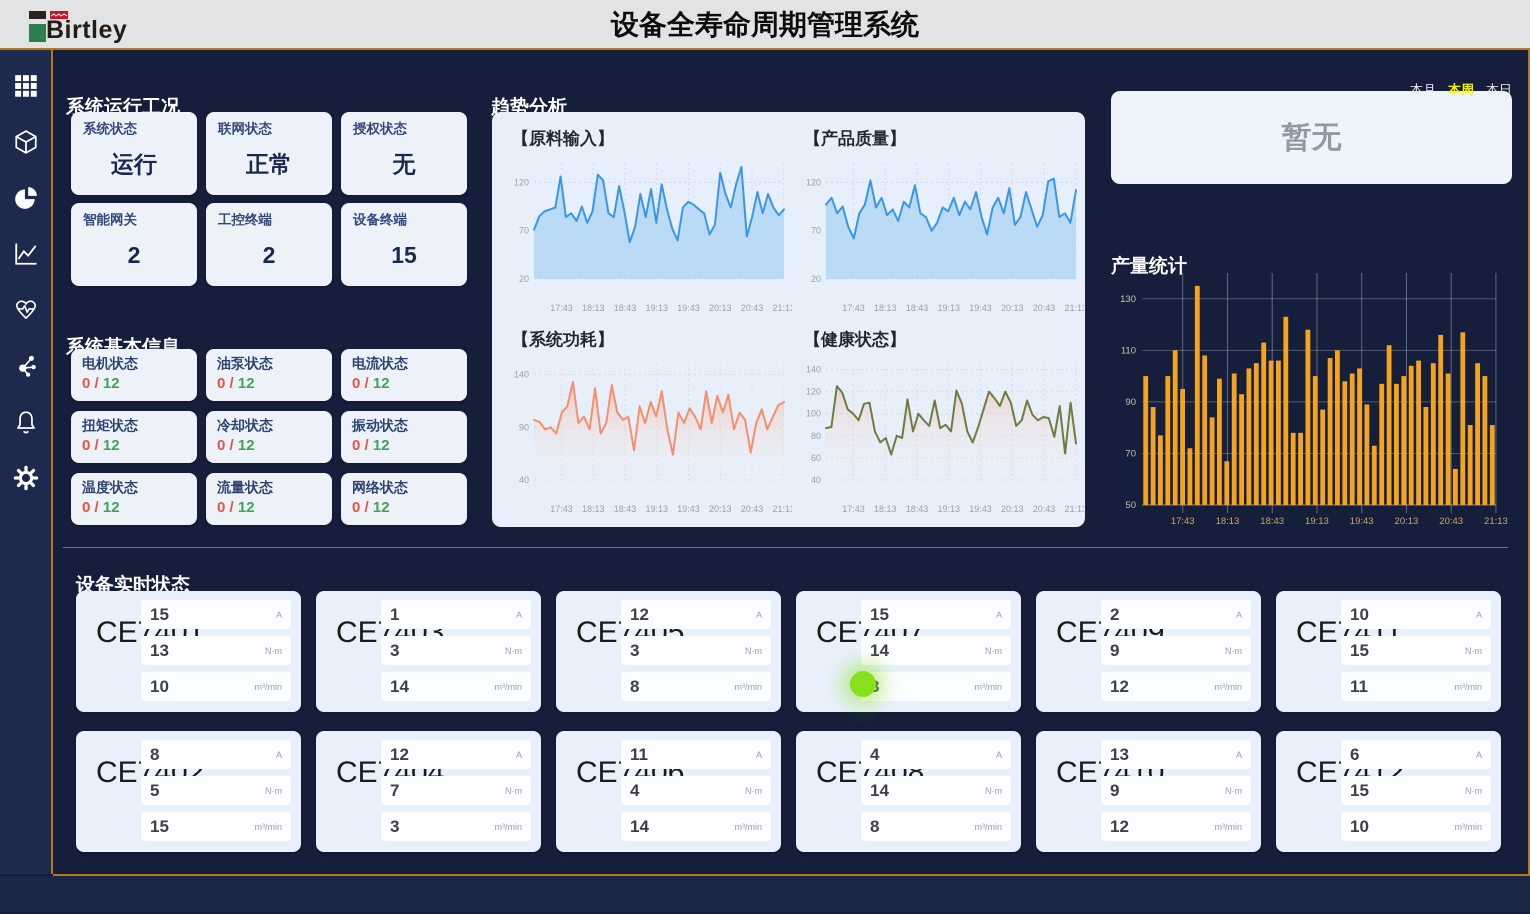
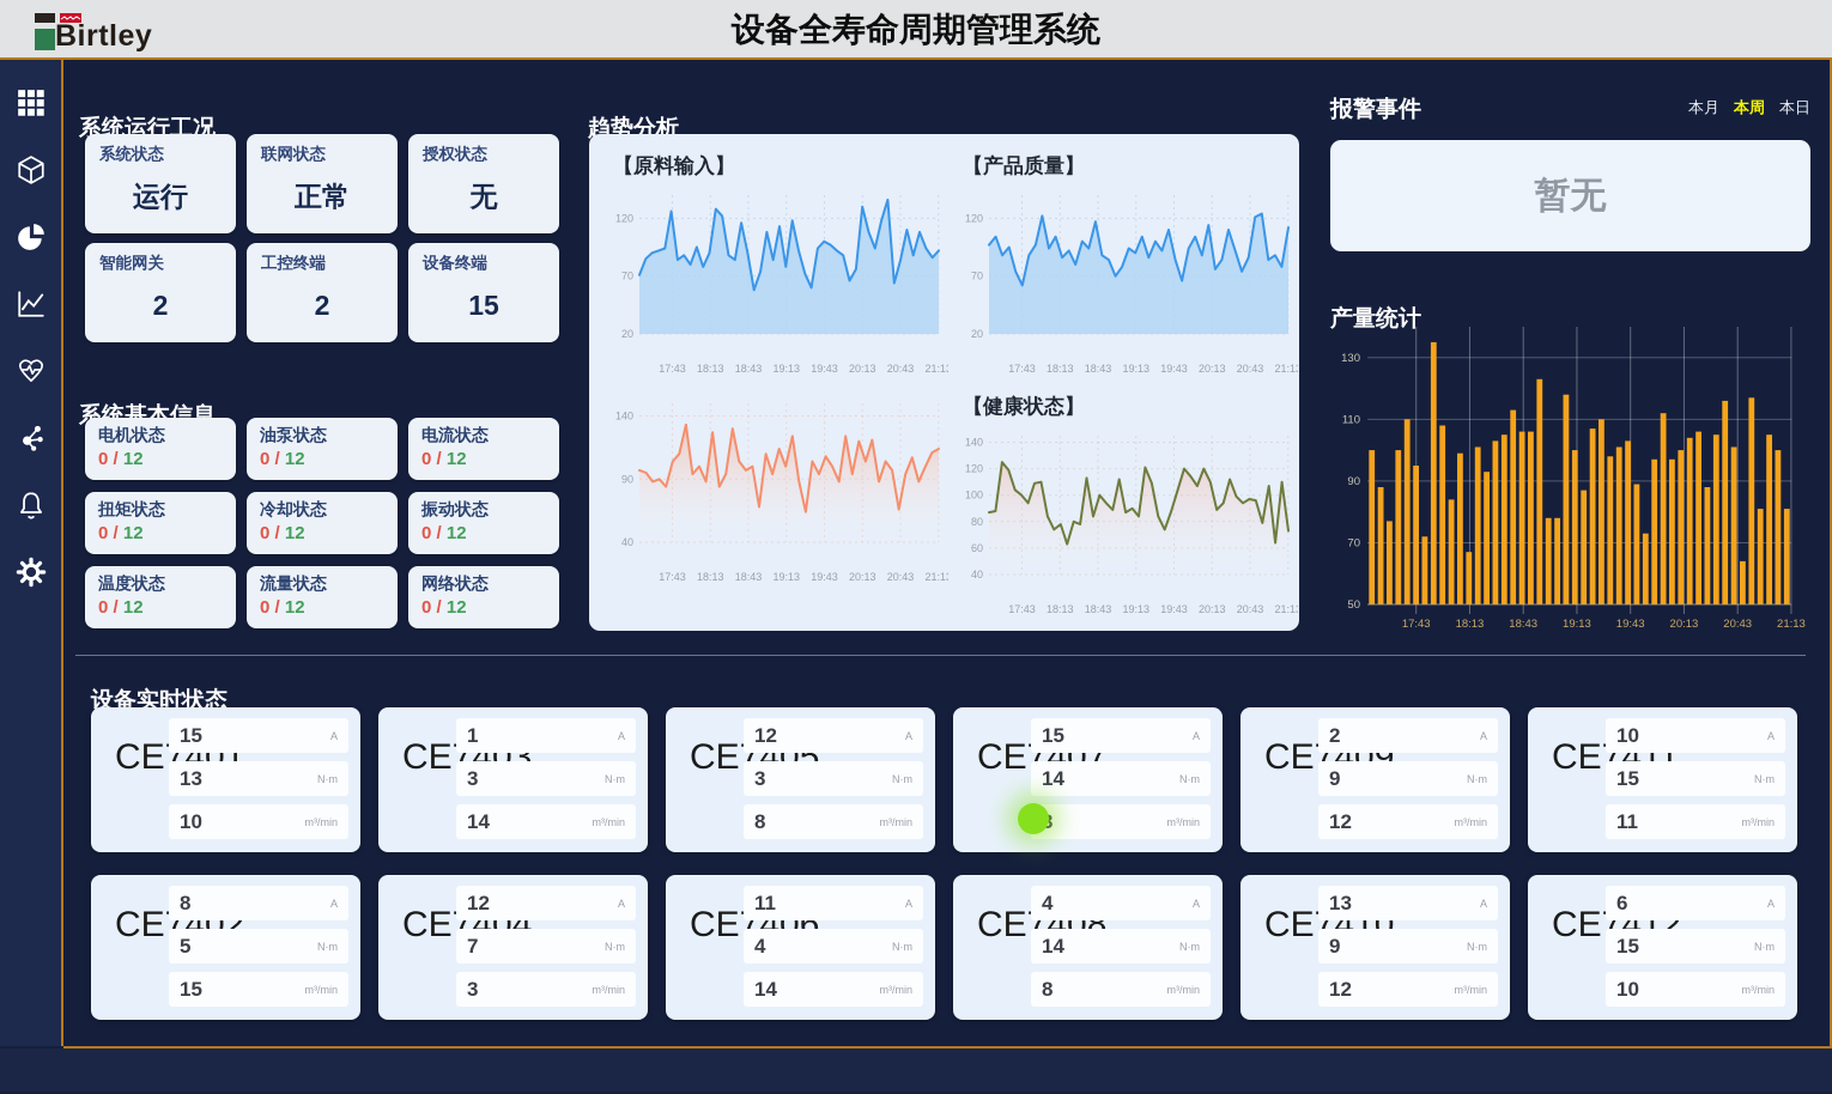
  Birtley
  设备全寿命周期管理系统
  系统运行工况
  系统状态
  运行
  联网状态
  正常
  授权状态
  无
  智能网关
  2
  工控终端
  2
  设备终端
  15
  系统基本信息
  电机状态
  0 / 12
  油泵状态
  0 / 12
  电流状态
  0 / 12
  扭矩状态
  0 / 12
  冷却状态
  0 / 12
  振动状态
  0 / 12
  温度状态
  0 / 12
  流量状态
  0 / 12
  网络状态
  0 / 12
  趋势分析
  【原料输入】
  120
  70
  20
  17:43
  18:13
  18:43
  19:13
  19:43
  20:13
  20:43
  21:1
  【产品质量】
  120
  70
  20
  17:43
  18:13
  18:43
  19:13
  19:43
  20:13
  20:43
  21:1
- 【系统功耗】
  140
  90
  40
  17:43
  18:13
  18:43
  19:13
  19:43
  20:13
  20:43
  21:1
  【健康状态】
  140
  120
  100
  80
  60
  40
  17:43
  18:13
  18:43
  19:13
  19:43
  20:13
  20:43
  21:1
+ 报警事件
  本月
  本周
  本日
  暂无
  产量统计
  130
  110
  90
  70
  50
  17:43
  18:13
  18:43
  19:13
  19:43
  20:13
  20:43
  21:13
  设备实时状态
  CE7401
  15
  A
  13
  N·m
  10
  m³/min
  CE7403
  1
  A
  3
  N·m
  14
  m³/min
  CE7405
  12
  A
  3
  N·m
  8
  m³/min
  CE7407
  15
  A
  14
  N·m
  m³/min
  CE7409
  2
  A
  9
  N·m
  12
  m³/min
  CE7411
  10
  A
  15
  N·m
  11
  m³/min
  CE7402
  8
  A
  5
  N·m
  15
  m³/min
  CE7404
  12
  A
  7
  N·m
  3
  m³/min
  CE7406
  11
  A
  4
  N·m
  14
  m³/min
  CE7408
  4
  A
  14
  N·m
  8
  m³/min
  CE7410
  13
  A
  9
  N·m
  12
  m³/min
  CE7412
  6
  A
  15
  N·m
  10
  m³/min
